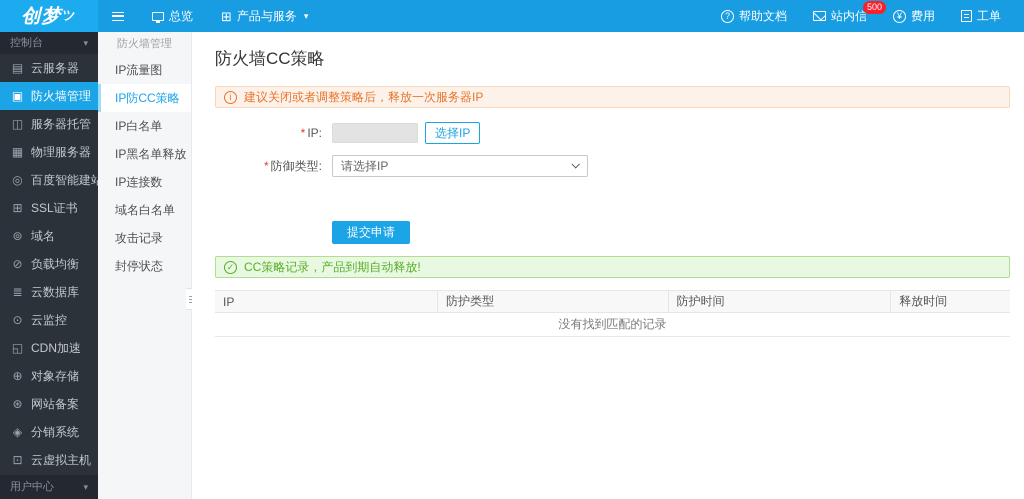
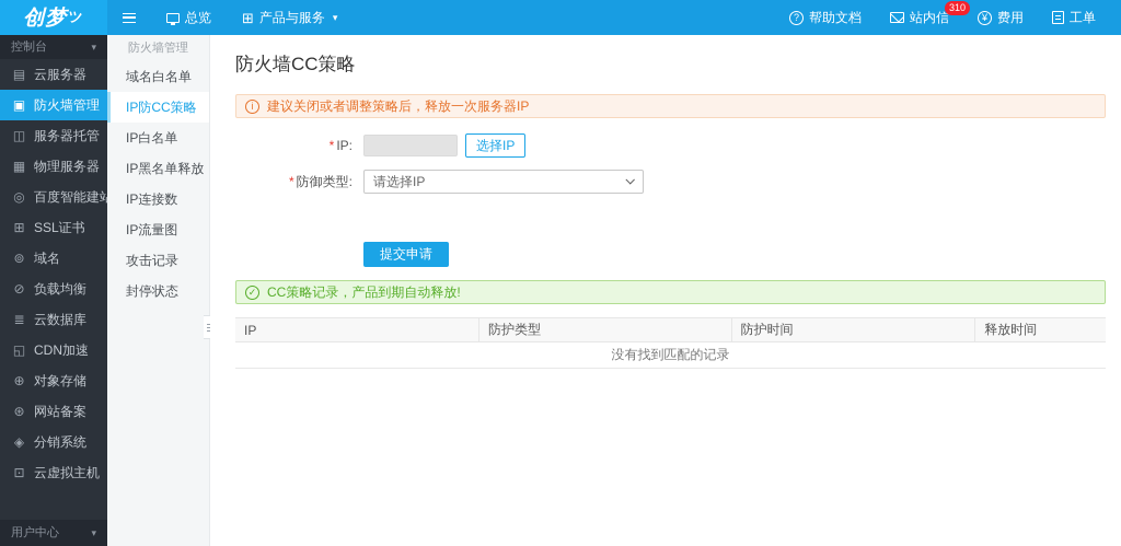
  创梦
  总览
  ⊞
  产品与服务
  ▾
  ?
  帮助文档
  站内信
- 500
+ 310
  ¥
  费用
  工单
  控制台
  ▾
  ▤
  云服务器
  ▣
  防火墙管理
  ◫
  服务器托管
  ▦
  物理服务器
  ◎
  百度智能建站
  ⊞
  SSL证书
  ⊚
  域名
  ⊘
  负载均衡
  ≣
  云数据库
- ⊙
- 云监控
  ◱
  CDN加速
  ⊕
  对象存储
  ⊛
  网站备案
  ◈
  分销系统
  ⊡
  云虚拟主机
  用户中心
  ▾
  防火墙管理
- IP流量图
+ 域名白名单
  IP防CC策略
  IP白名单
  IP黑名单释放
  IP连接数
- 域名白名单
+ IP流量图
  攻击记录
  封停状态
  防火墙CC策略
  i
  建议关闭或者调整策略后，释放一次服务器IP
  * IP:
  选择IP
  * 防御类型:
  请选择IP
  提交申请
  ✓
  CC策略记录，产品到期自动释放!
  IP	防护类型	防护时间	释放时间
  没有找到匹配的记录
